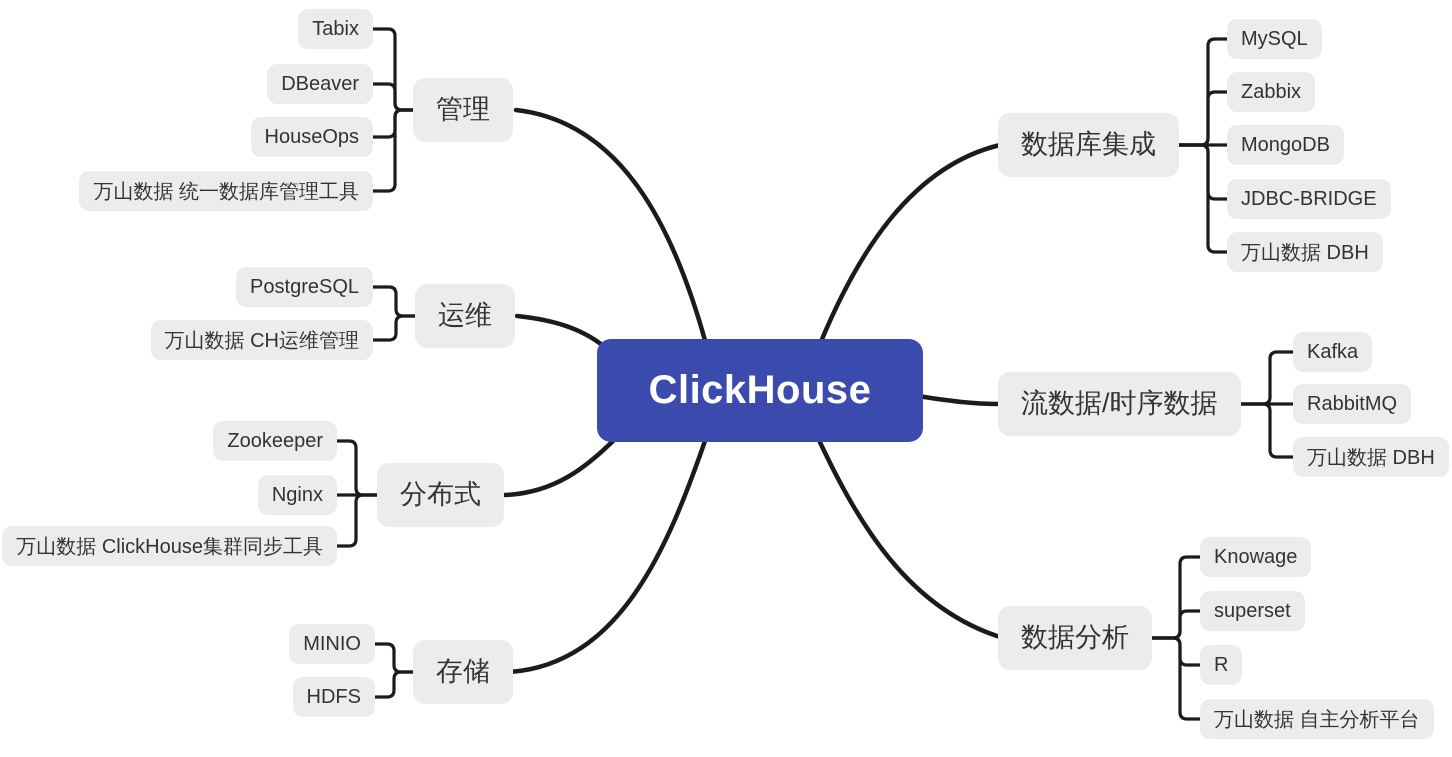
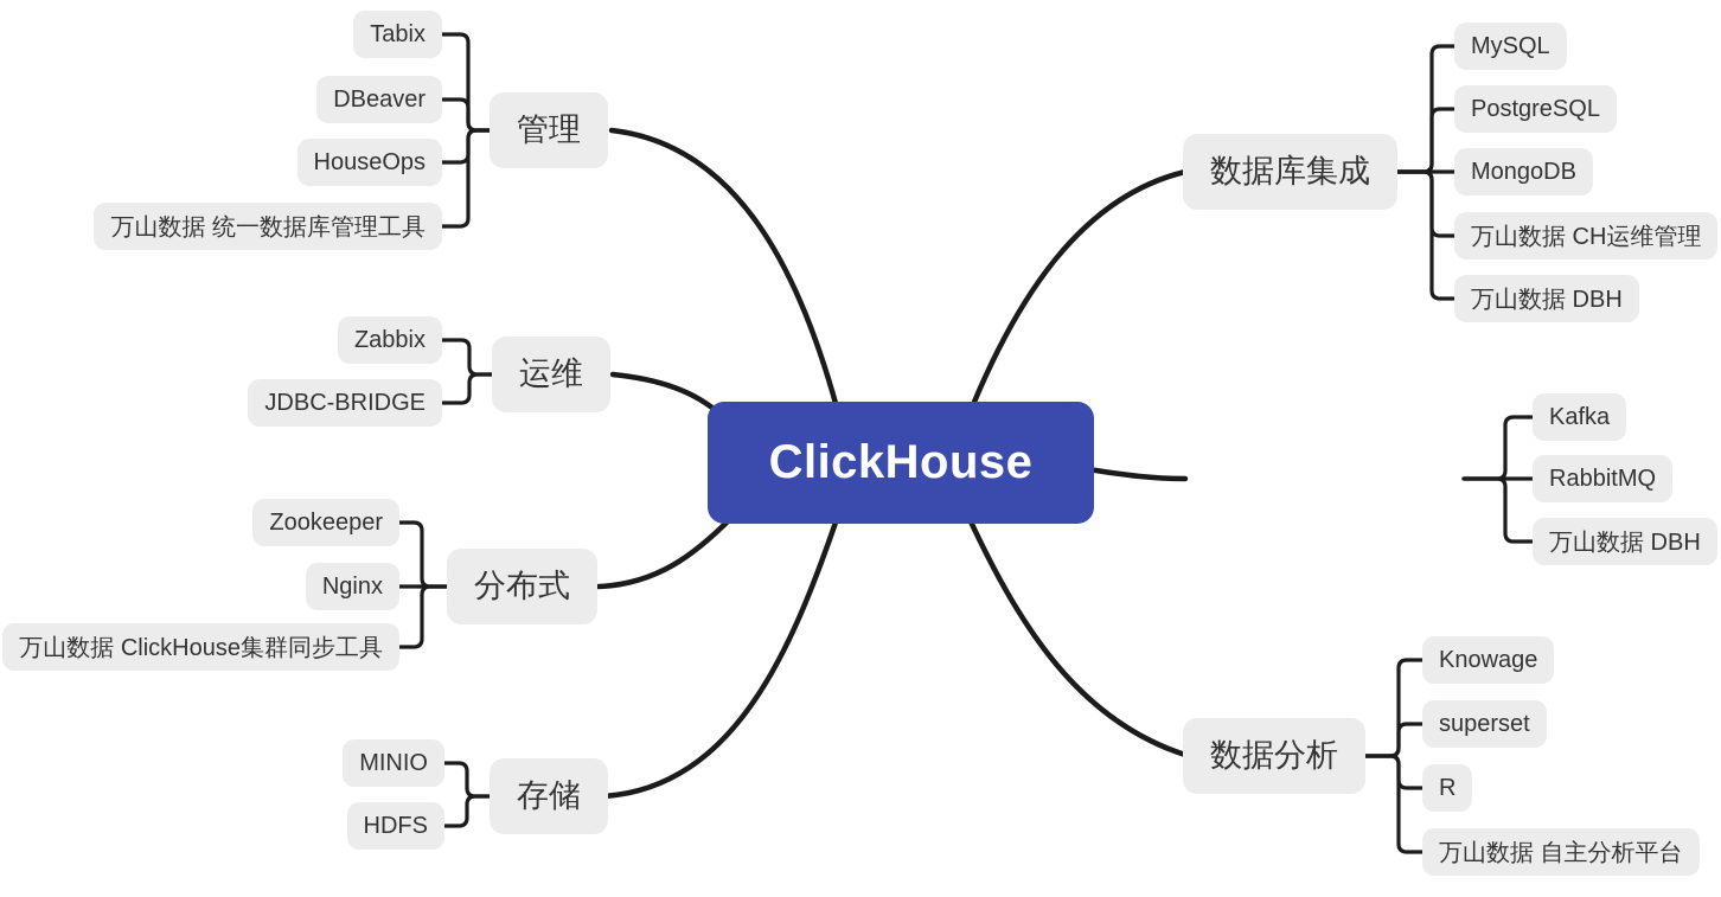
  ClickHouse
  Tabix
  DBeaver
  HouseOps
  万山数据 统一数据库管理工具
  管理
- PostgreSQL
+ Zabbix
- 万山数据 CH运维管理
+ JDBC-BRIDGE
  运维
  Zookeeper
  Nginx
  万山数据 ClickHouse集群同步工具
  分布式
  MINIO
  HDFS
  存储
  数据库集成
  MySQL
- Zabbix
+ PostgreSQL
  MongoDB
- JDBC-BRIDGE
+ 万山数据 CH运维管理
  万山数据 DBH
- 流数据/时序数据
  Kafka
  RabbitMQ
  万山数据 DBH
  数据分析
  Knowage
  superset
  R
  万山数据 自主分析平台
